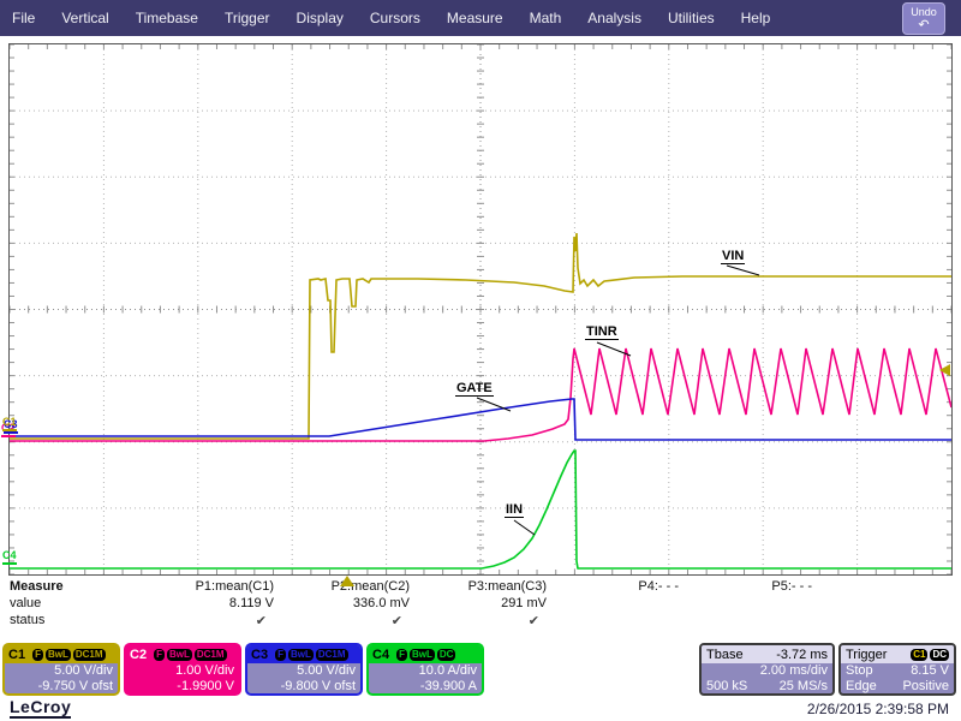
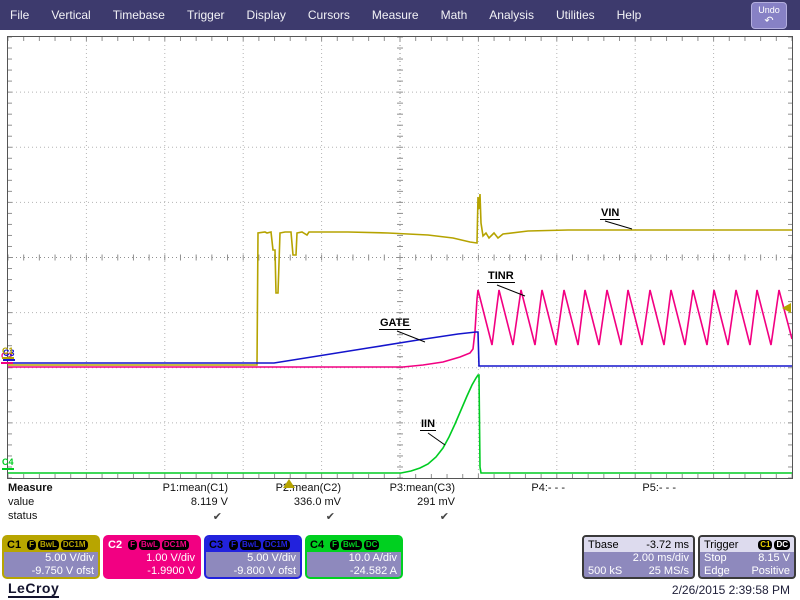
  File
  Vertical
  Timebase
  Trigger
  Display
  Cursors
  Measure
  Math
  Analysis
  Utilities
  Help
  Undo
  ↶
  VIN
  TINR
  GATE
  IIN
  Measure
  value
  status
  P1:mean(C1)
  8.119 V
  ✔
  P2:mean(C2)
  336.0 mV
  ✔
  P3:mean(C3)
  291 mV
  ✔
  P4:- - -
  P5:- - -
  Tbase
  -3.72 ms
  2.00 ms/div
  500 kS
  25 MS/s
  Trigger
  C1
  DC
  Stop
  8.15 V
  Edge
  Positive
  LeCroy
  2/26/2015 2:39:58 PM
  C1
  F
  BwL
  DC1M
  5.00 V/div
  -9.750 V ofst
  C2
  F
  BwL
  DC1M
  1.00 V/div
  -1.9900 V
  C3
  F
  BwL
  DC1M
  5.00 V/div
  -9.800 V ofst
  C4
  F
  BwL
  DC
  10.0 A/div
- -39.900 A
+ -24.582 A
  C2
  C3
  C1
  C4
